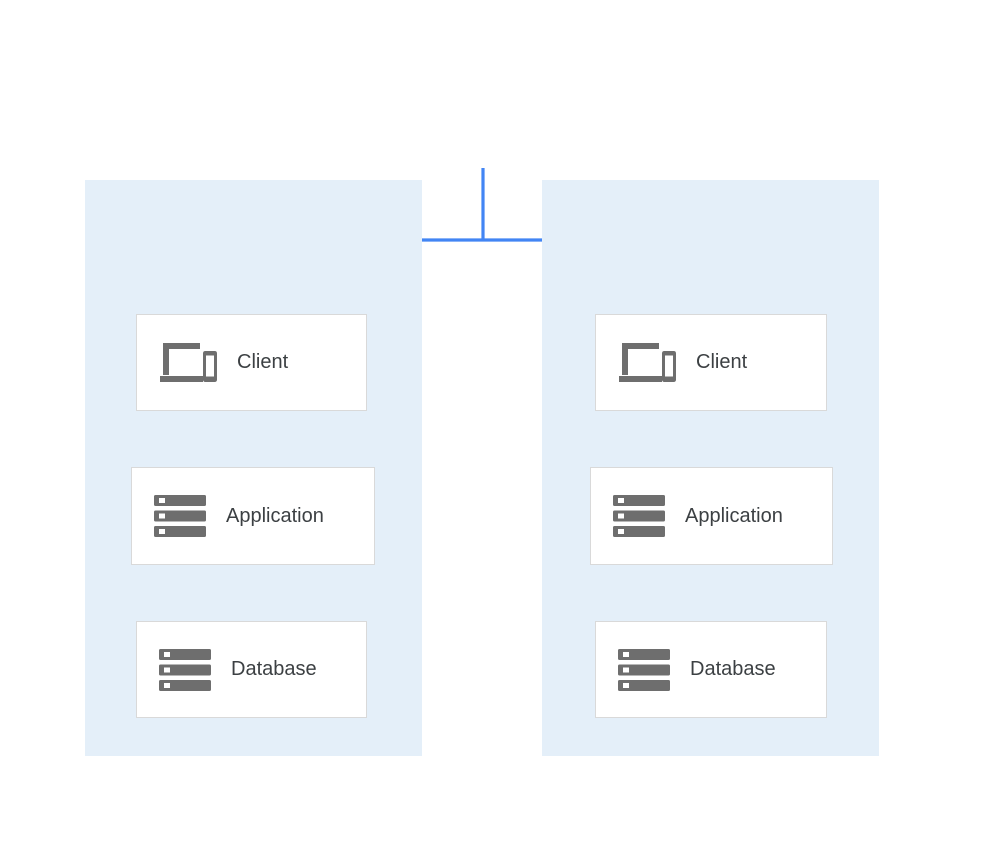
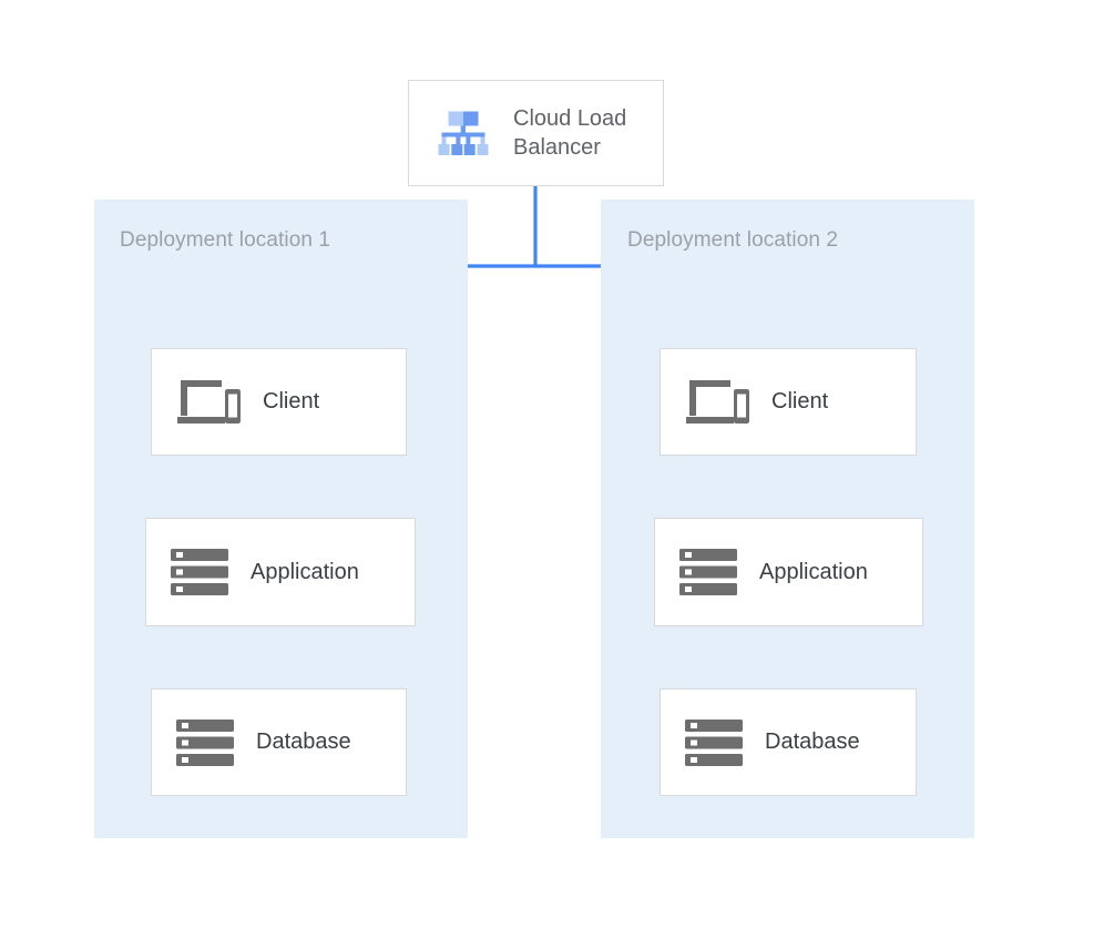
+ Deployment location 1
+ Deployment location 2
+ Cloud Load Balancer
  Client
  Application
  Database
  Client
  Application
  Database
